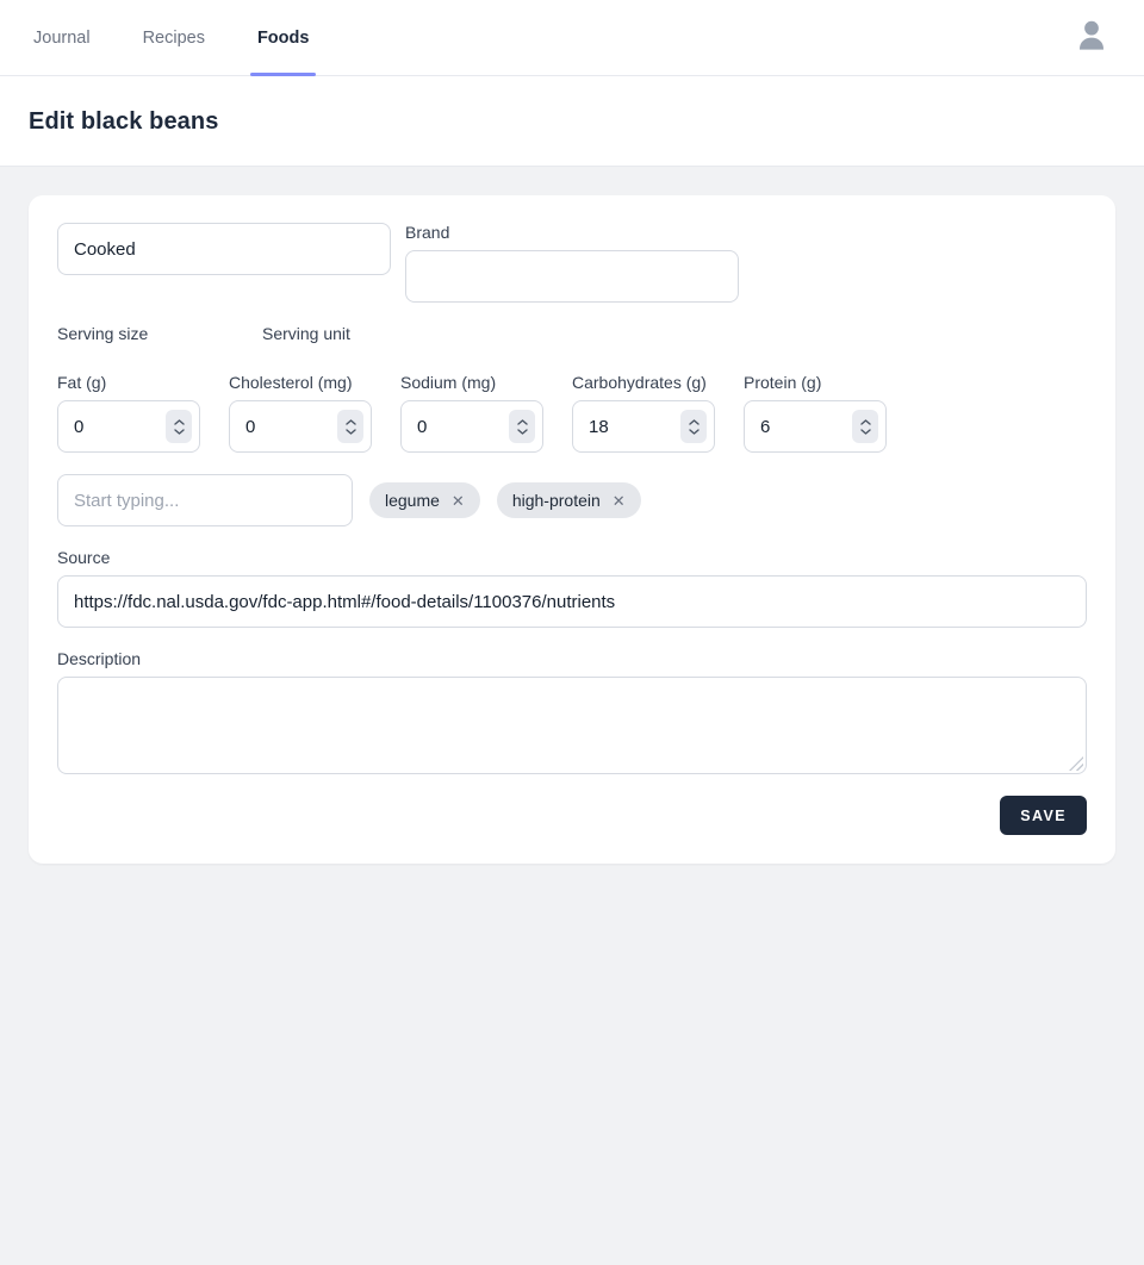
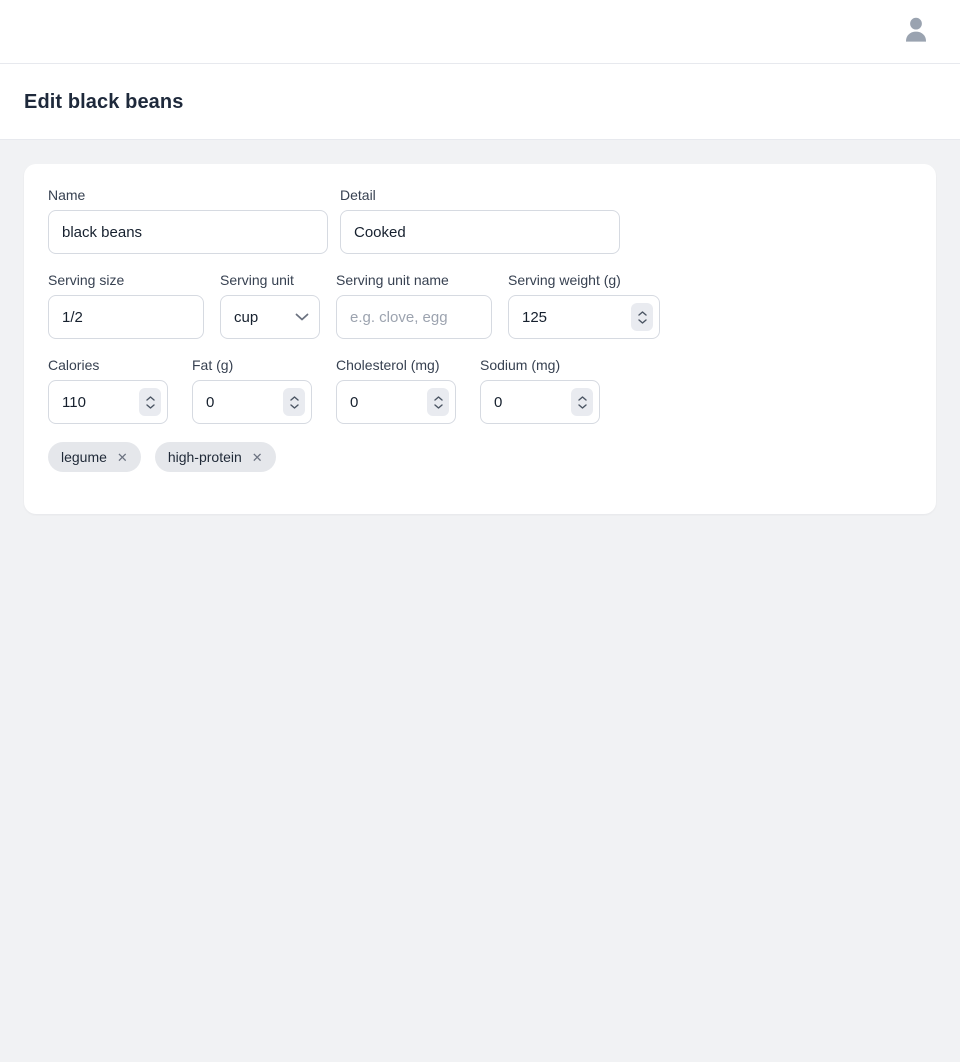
- Journal
- Recipes
- Foods
  Edit black beans
+ Name
+ black beans
+ Detail
  Cooked
- Brand
  Serving size
+ 1/2
  Serving unit
+ cup
+ Serving unit name
+ e.g. clove, egg
+ Serving weight (g)
+ 125
+ Calories
+ 110
  Fat (g)
  0
  Cholesterol (mg)
  0
  Sodium (mg)
  0
- Carbohydrates (g)
- 18
- Protein (g)
- 6
- Start typing...
  legume
  ✕
  high-protein
  ✕
- Source
- https://fdc.nal.usda.gov/fdc-app.html#/food-details/1100376/nutrients
- Description
- SAVE
